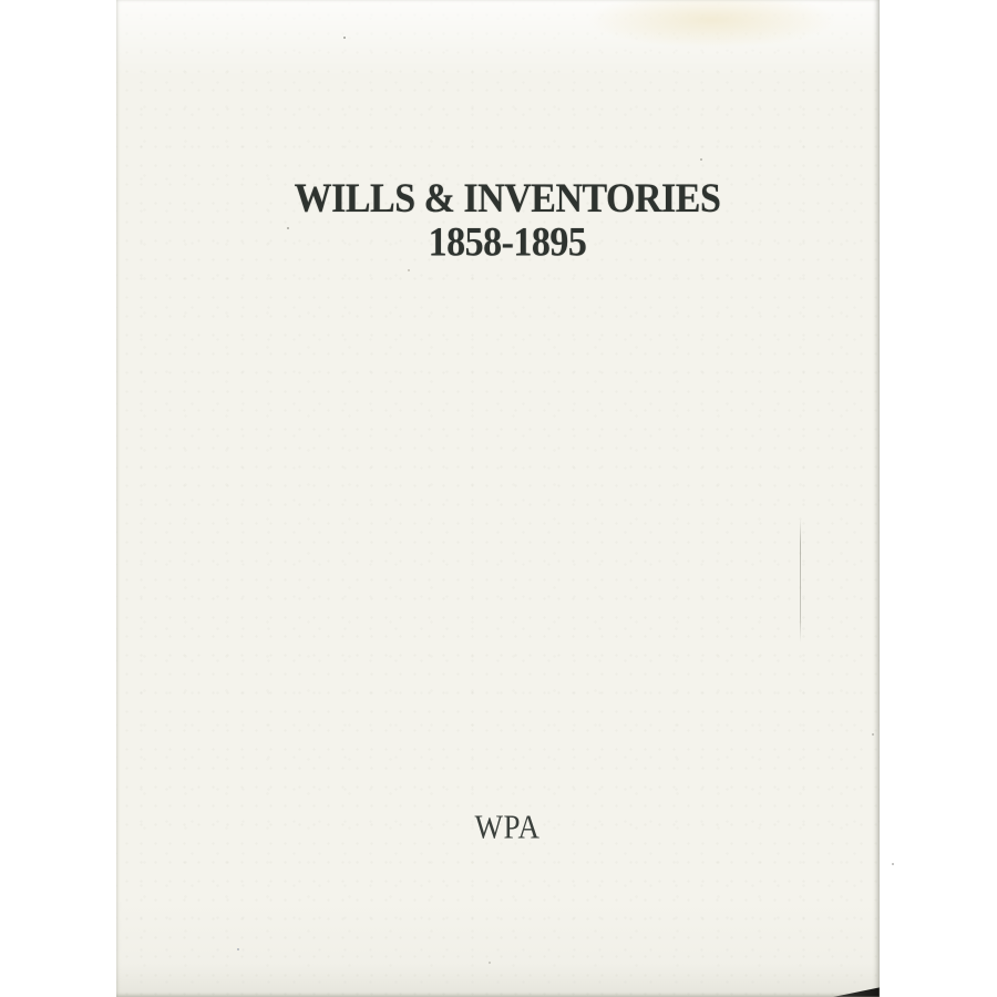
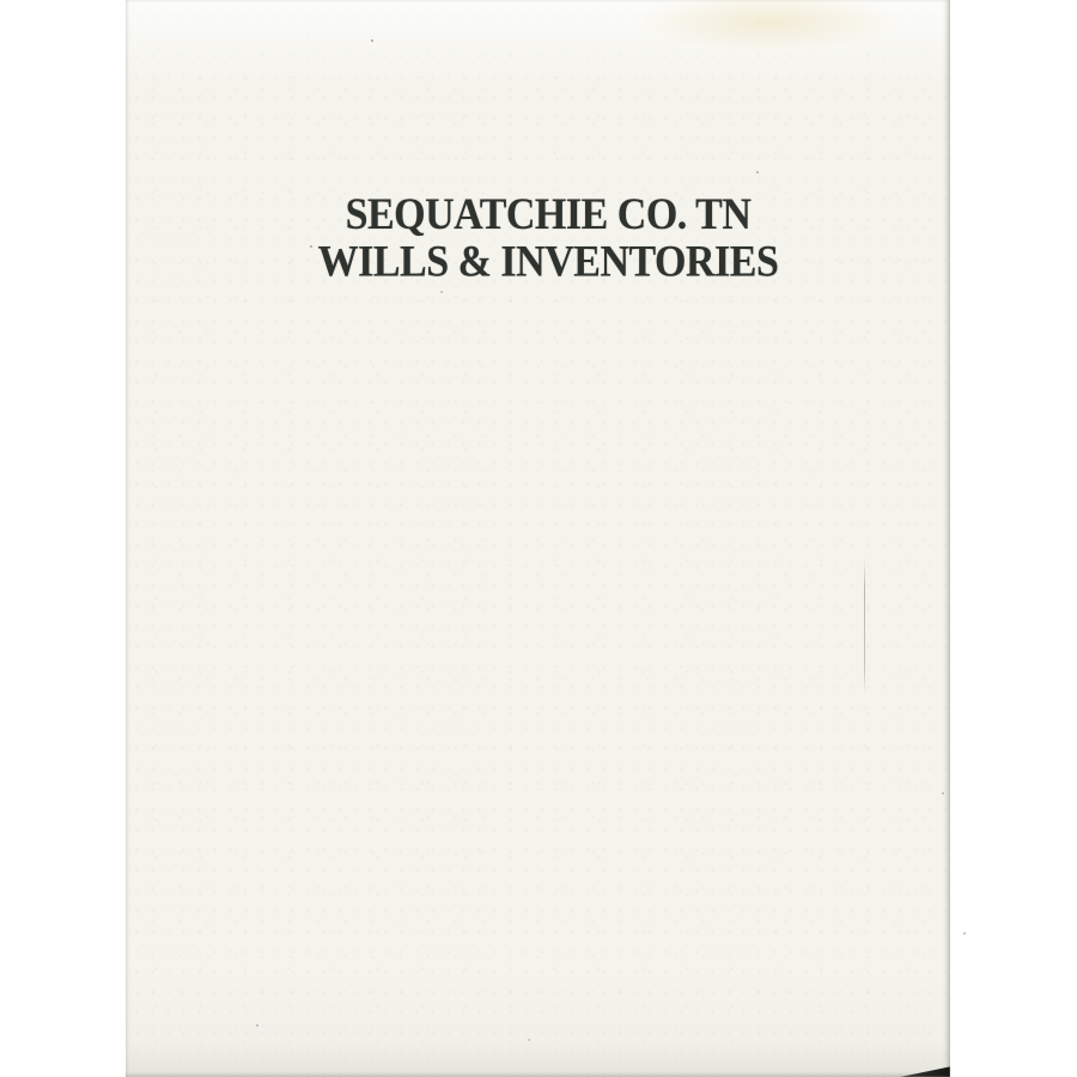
+ SEQUATCHIE CO. TN
  WILLS & INVENTORIES
- 1858-1895
- WPA
